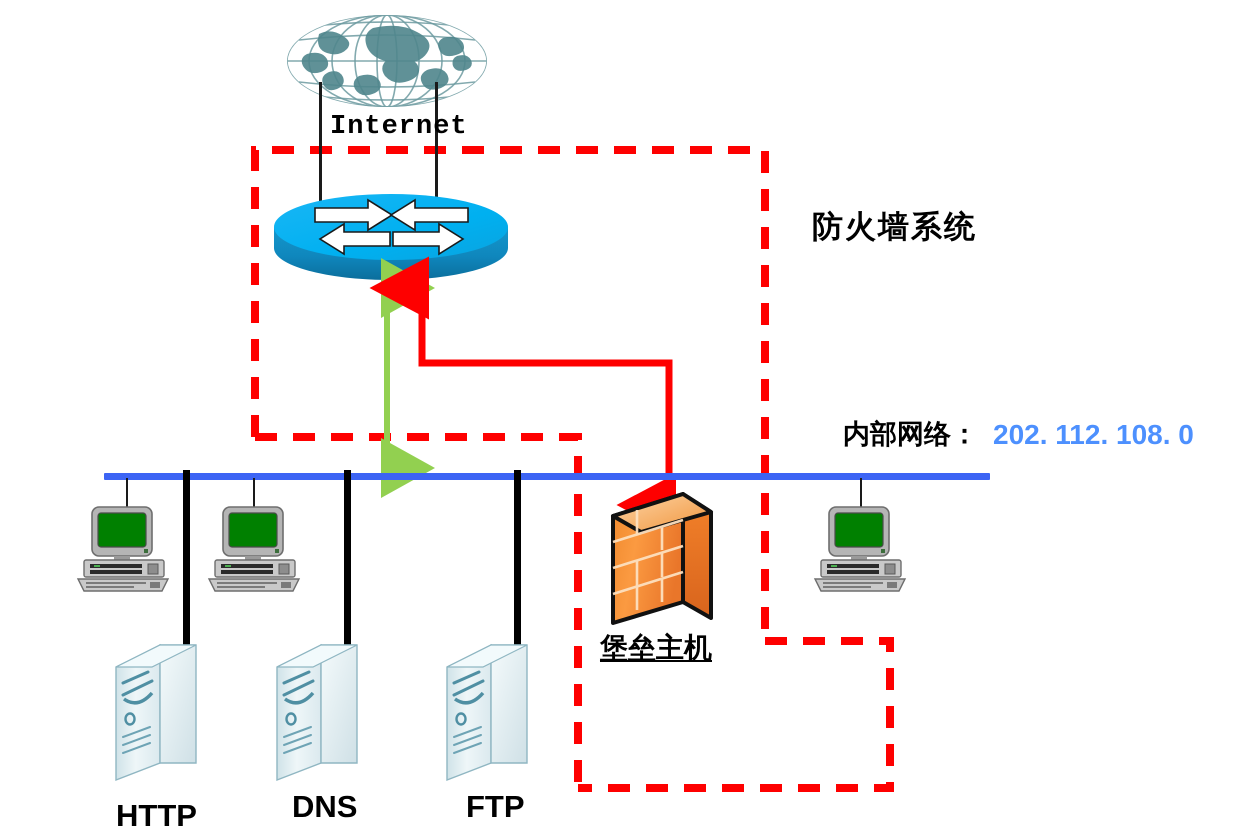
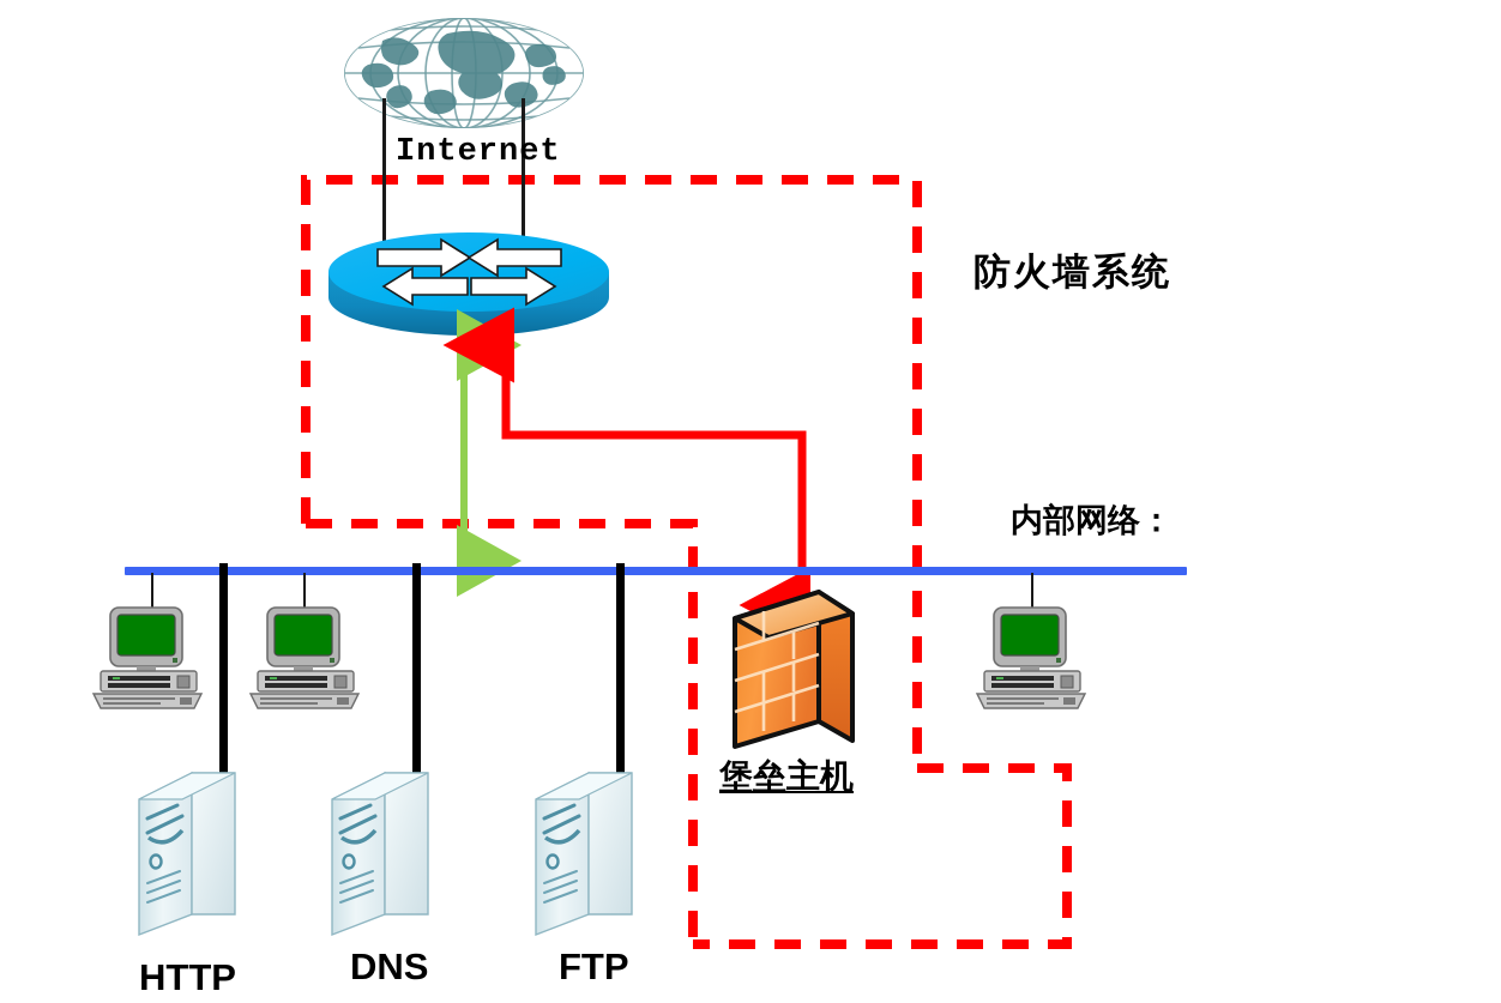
  Internet
  防火墙系统
  内部网络：
- 202. 112. 108. 0
  堡垒主机
  HTTP
  DNS
  FTP
